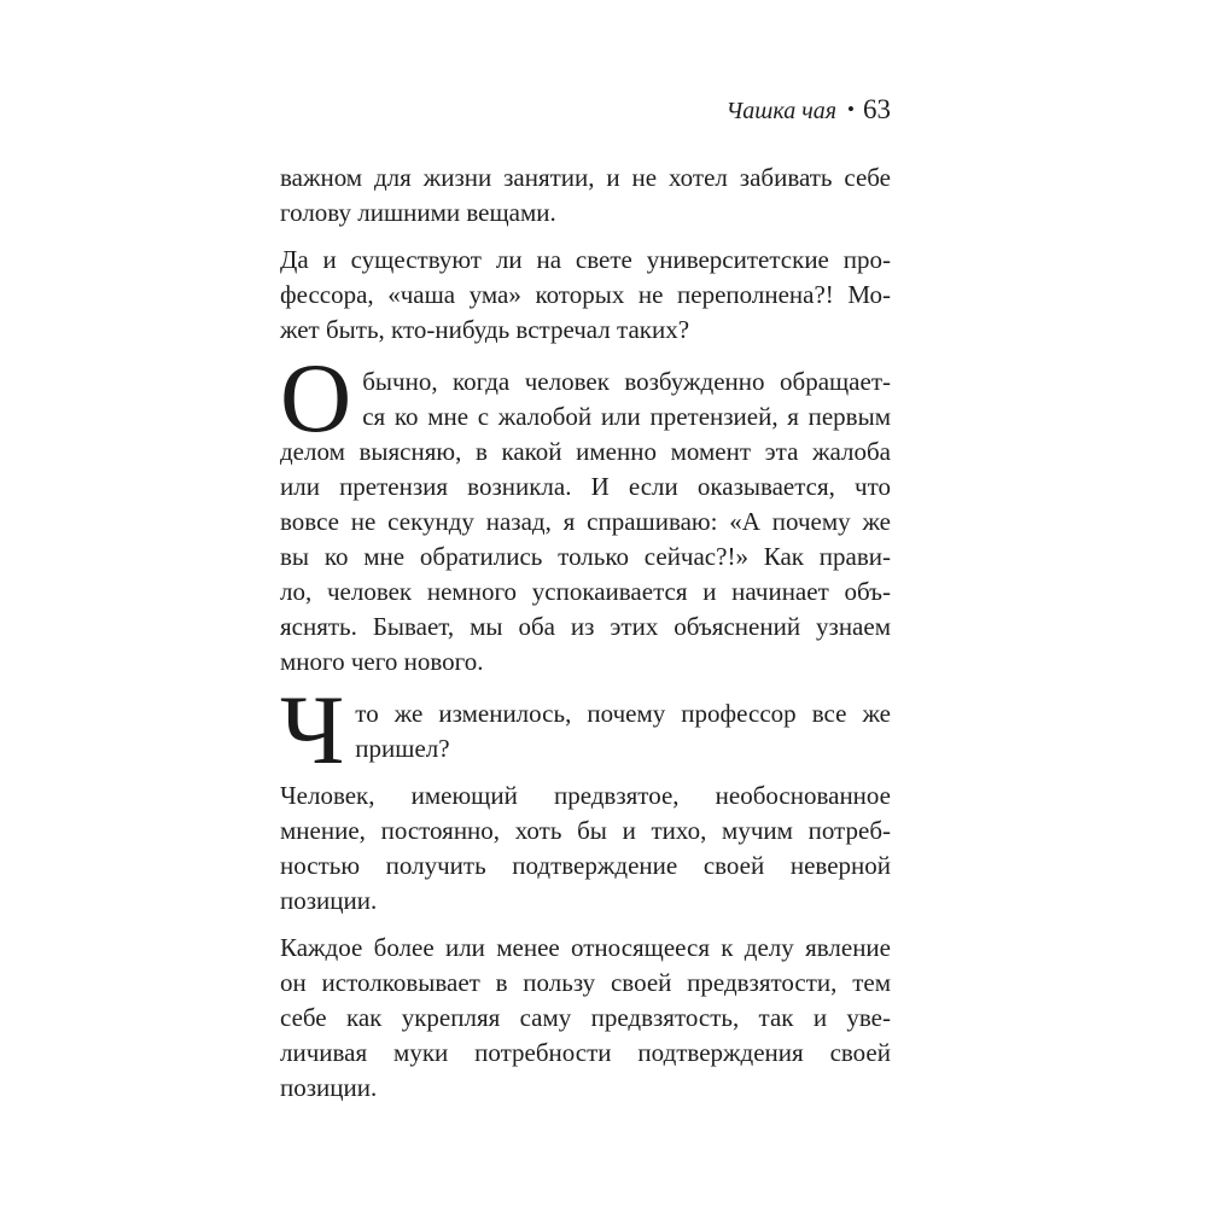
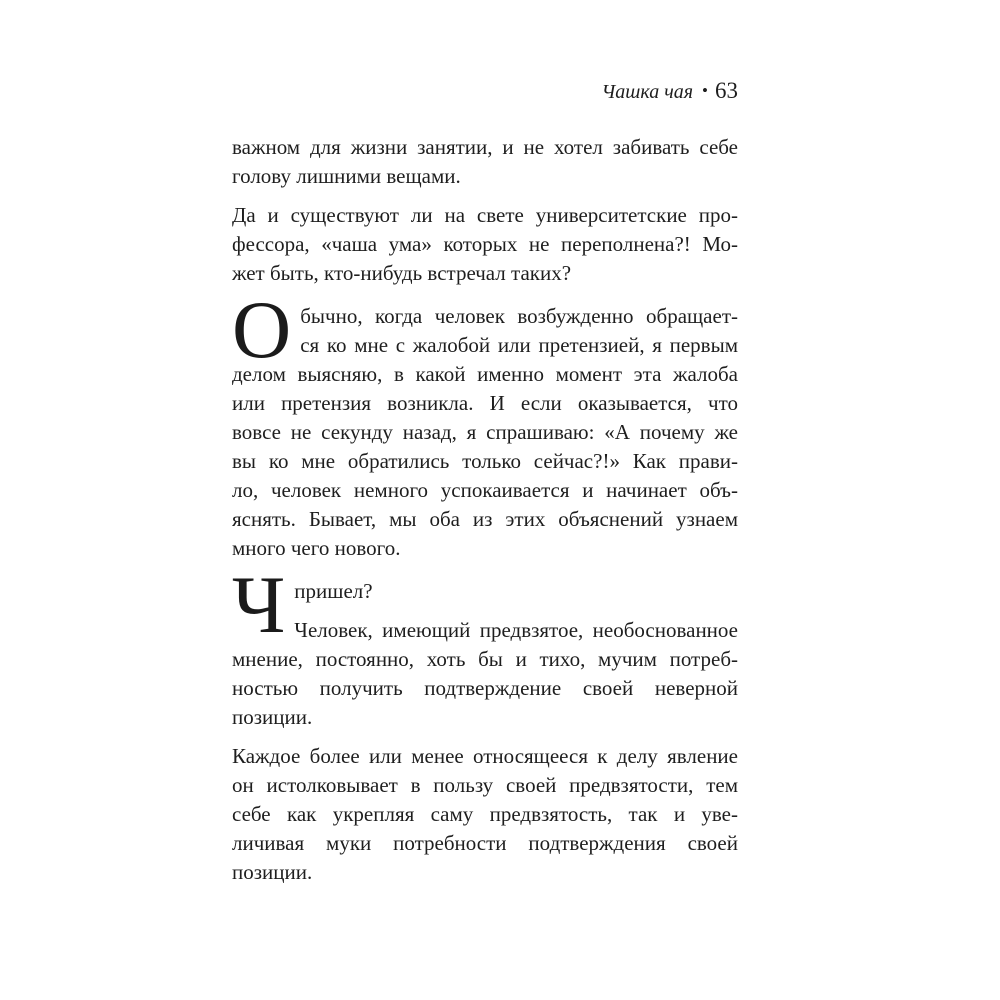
  Чашка чая • 63
  важном для жизни занятии, и не хотел забивать себе
  голову лишними вещами.
  Да и существуют ли на свете университетские про-
  фессора, «чаша ума» которых не переполнена?! Мо-
  жет быть, кто-нибудь встречал таких?
  О
  бычно, когда человек возбужденно обращает-
  ся ко мне с жалобой или претензией, я первым
  делом выясняю, в какой именно момент эта жалоба
  или претензия возникла. И если оказывается, что
  вовсе не секунду назад, я спрашиваю: «А почему же
  вы ко мне обратились только сейчас?!» Как прави-
  ло, человек немного успокаивается и начинает объ-
  яснять. Бывает, мы оба из этих объяснений узнаем
  много чего нового.
  Ч
- то же изменилось, почему профессор все же
  пришел?
  Человек, имеющий предвзятое, необоснованное
  мнение, постоянно, хоть бы и тихо, мучим потреб-
  ностью получить подтверждение своей неверной
  позиции.
  Каждое более или менее относящееся к делу явление
  он истолковывает в пользу своей предвзятости, тем
  себе как укрепляя саму предвзятость, так и уве-
  личивая муки потребности подтверждения своей
  позиции.
